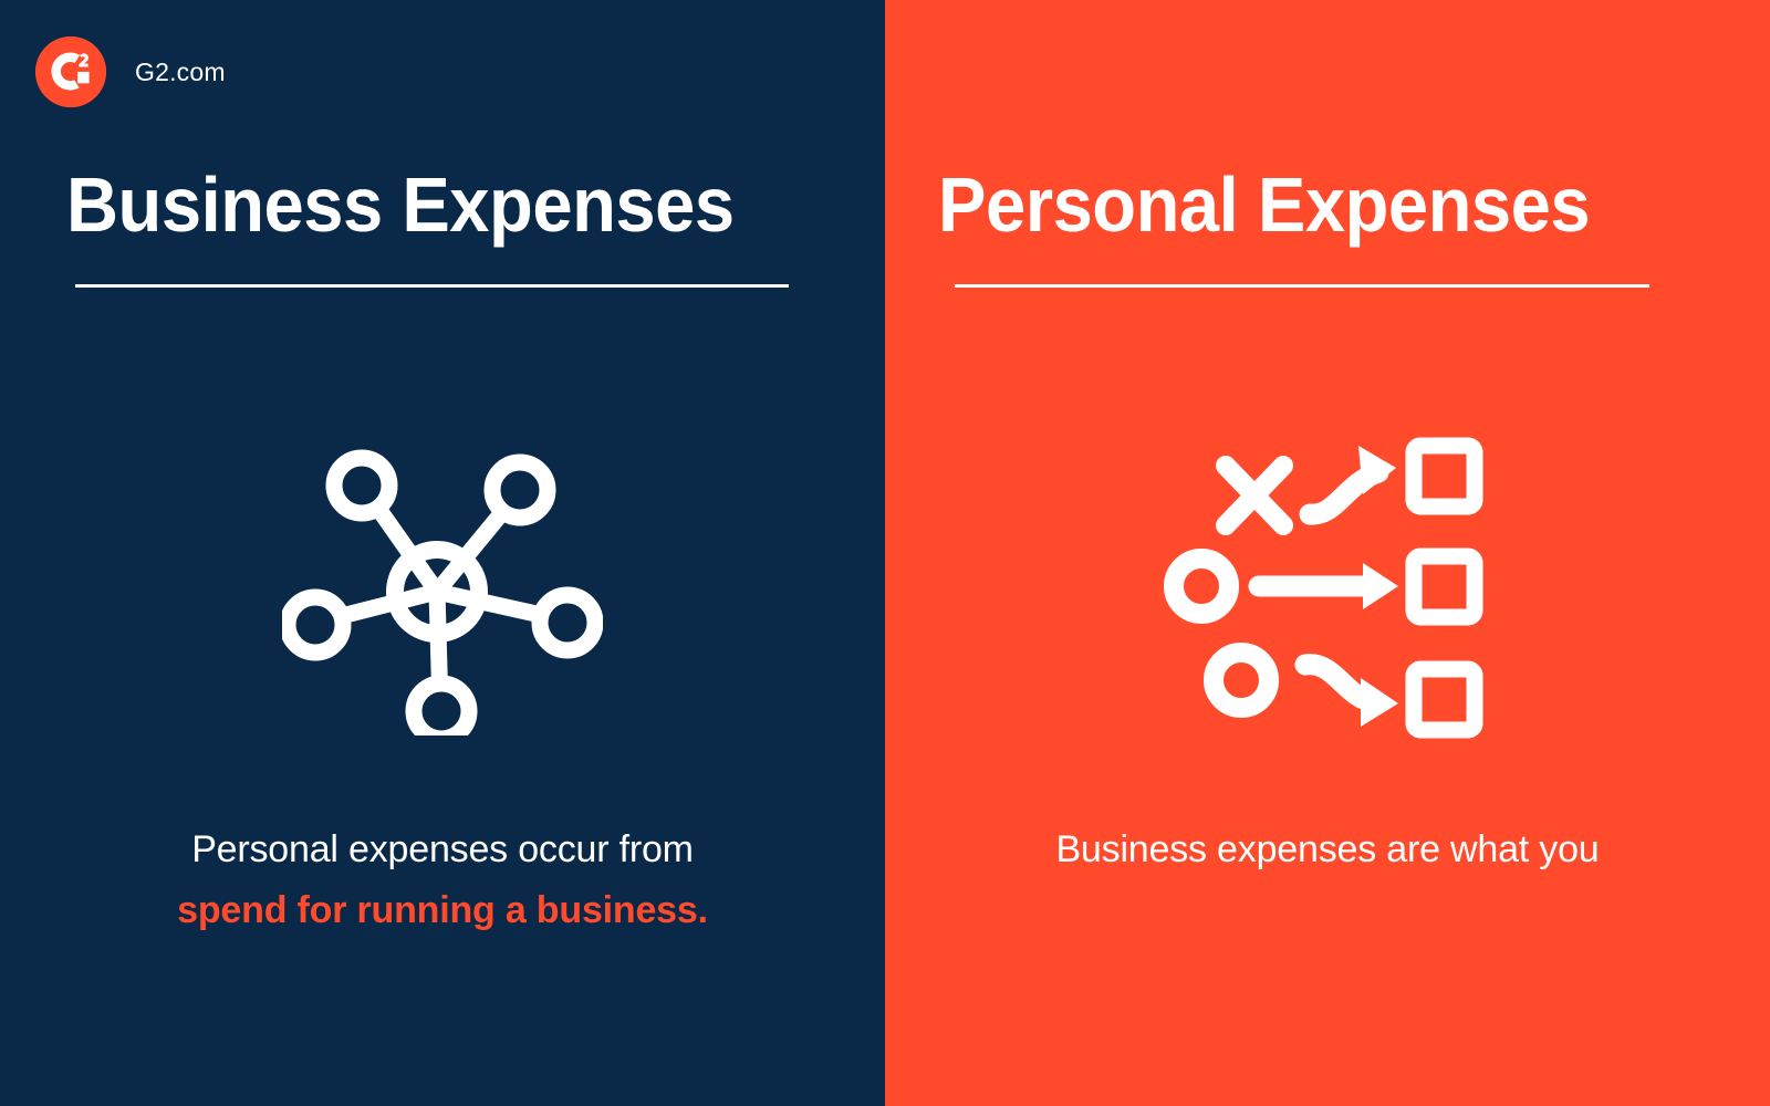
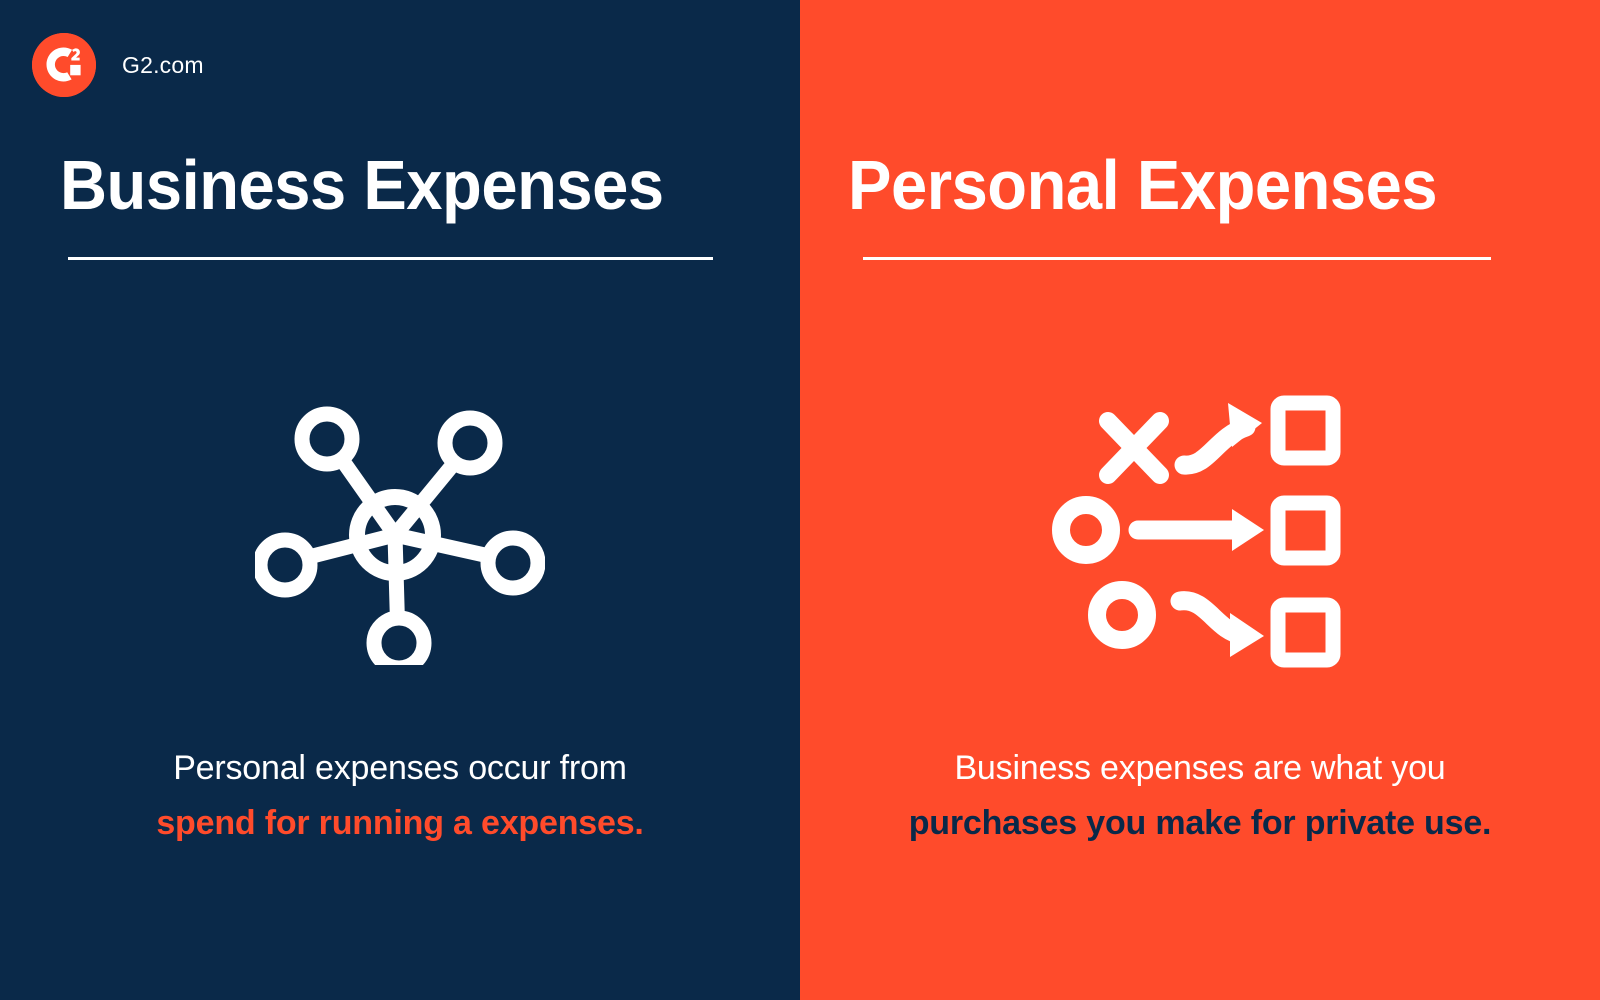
  G2.com
  Business Expenses
  Personal expenses occur from
- spend for running a business.
+ spend for running a expenses.
  Personal Expenses
  Business expenses are what you
+ purchases you make for private use.
